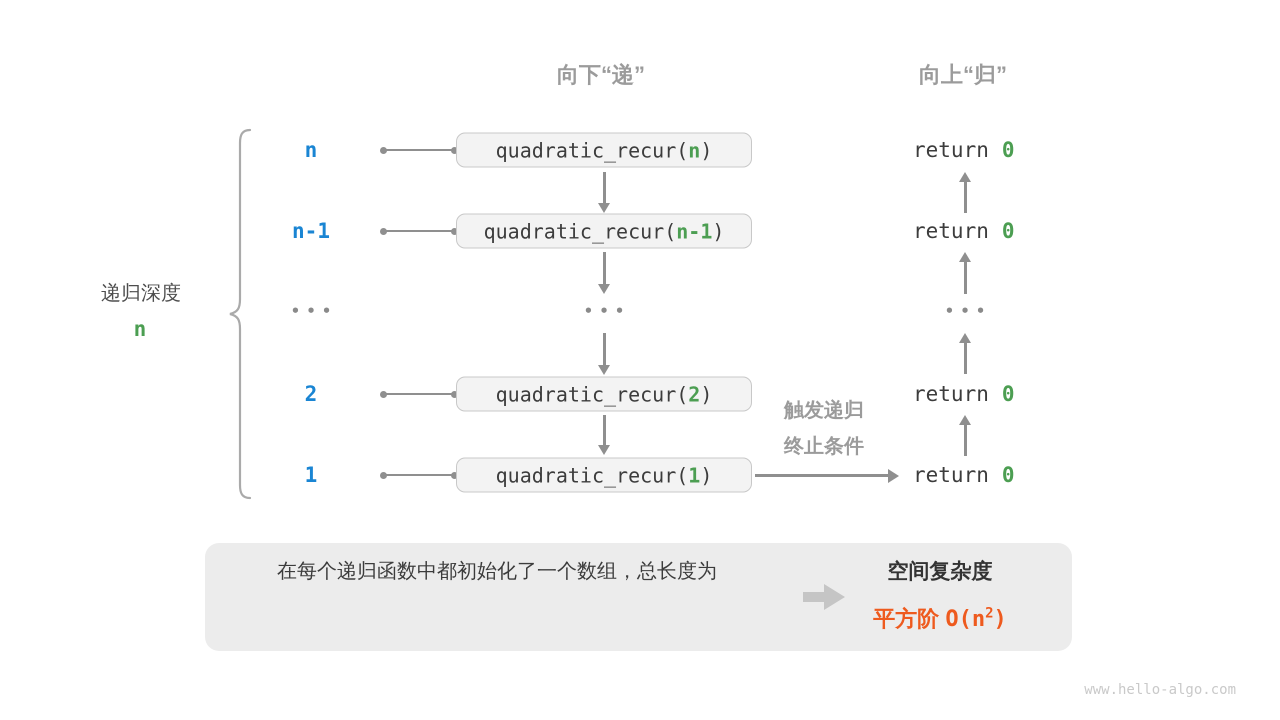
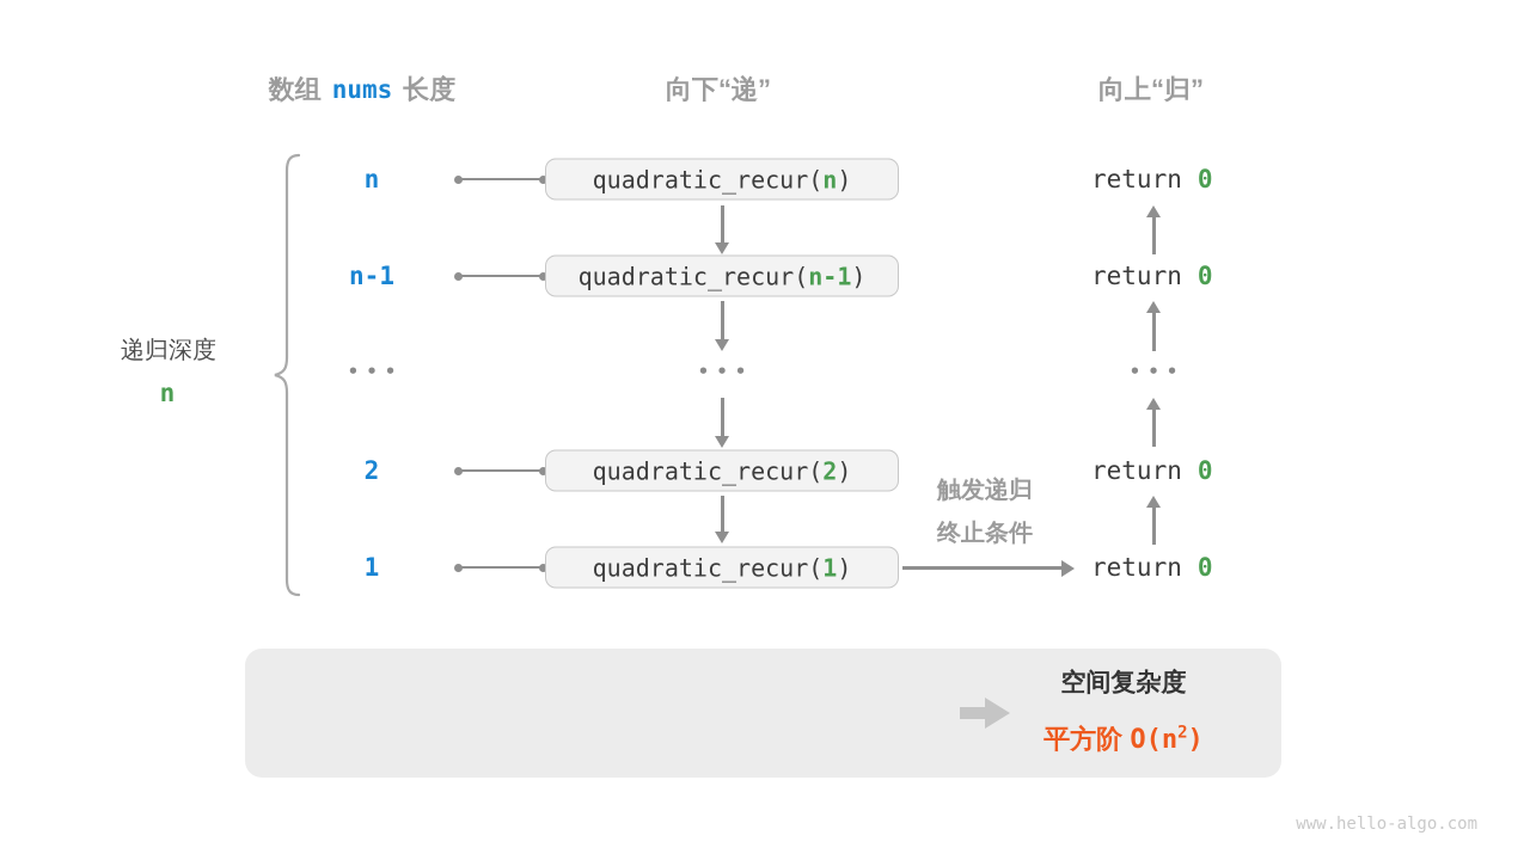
+ 数组
+ nums
+ 长度
  向下“递”
  向上“归”
  递归深度
  n
  n
  n-1
  2
  1
  quadratic_recur(
  n
  )
  quadratic_recur(
  n-1
  )
  quadratic_recur(
  2
  )
  quadratic_recur(
  1
  )
  return 0
  return 0
  return 0
  return 0
  •••
  •••
  •••
  触发递归
  终止条件
- 在每个递归函数中都初始化了一个数组，总长度为
  空间复杂度
  平方阶 O(n2)
  www.hello-algo.com
